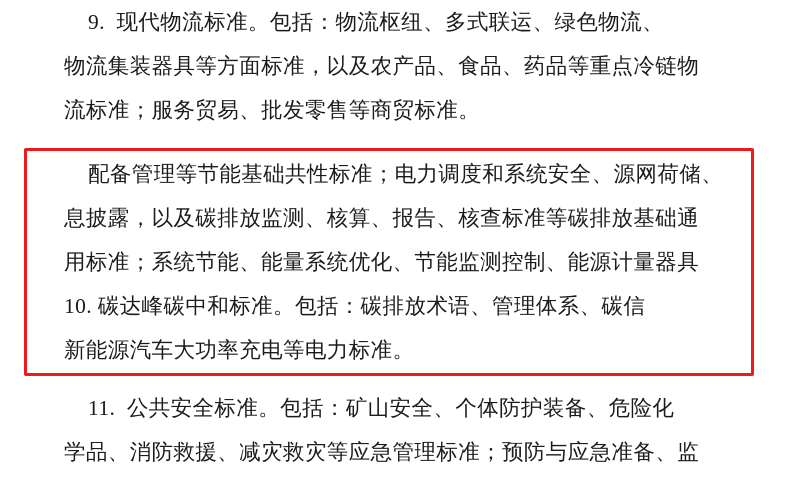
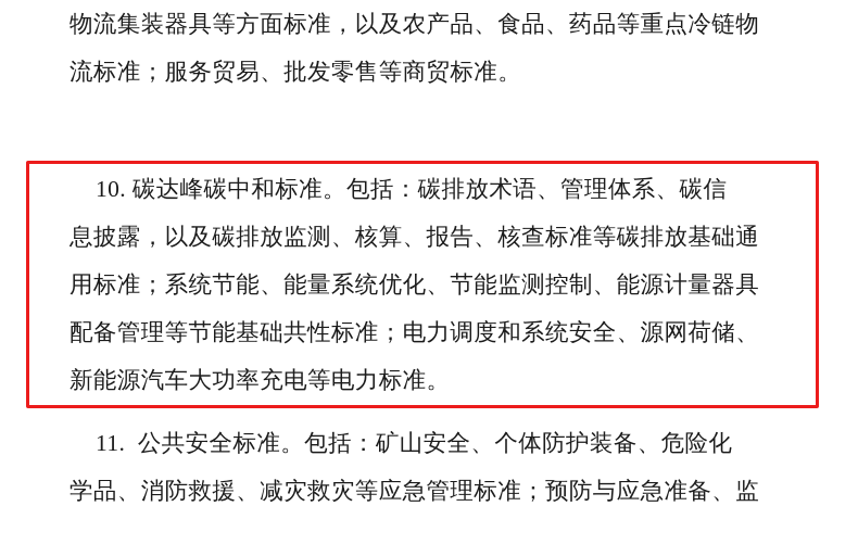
- 9. 现代物流标准。包括：物流枢纽、多式联运、绿色物流、
  物流集装器具等方面标准，以及农产品、食品、药品等重点冷链物
  流标准；服务贸易、批发零售等商贸标准。
- 配备管理等节能基础共性标准；电力调度和系统安全、源网荷储、
+ 10. 碳达峰碳中和标准。包括：碳排放术语、管理体系、碳信
  息披露，以及碳排放监测、核算、报告、核查标准等碳排放基础通
  用标准；系统节能、能量系统优化、节能监测控制、能源计量器具
- 10. 碳达峰碳中和标准。包括：碳排放术语、管理体系、碳信
+ 配备管理等节能基础共性标准；电力调度和系统安全、源网荷储、
  新能源汽车大功率充电等电力标准。
  11. 公共安全标准。包括：矿山安全、个体防护装备、危险化
  学品、消防救援、减灾救灾等应急管理标准；预防与应急准备、监
